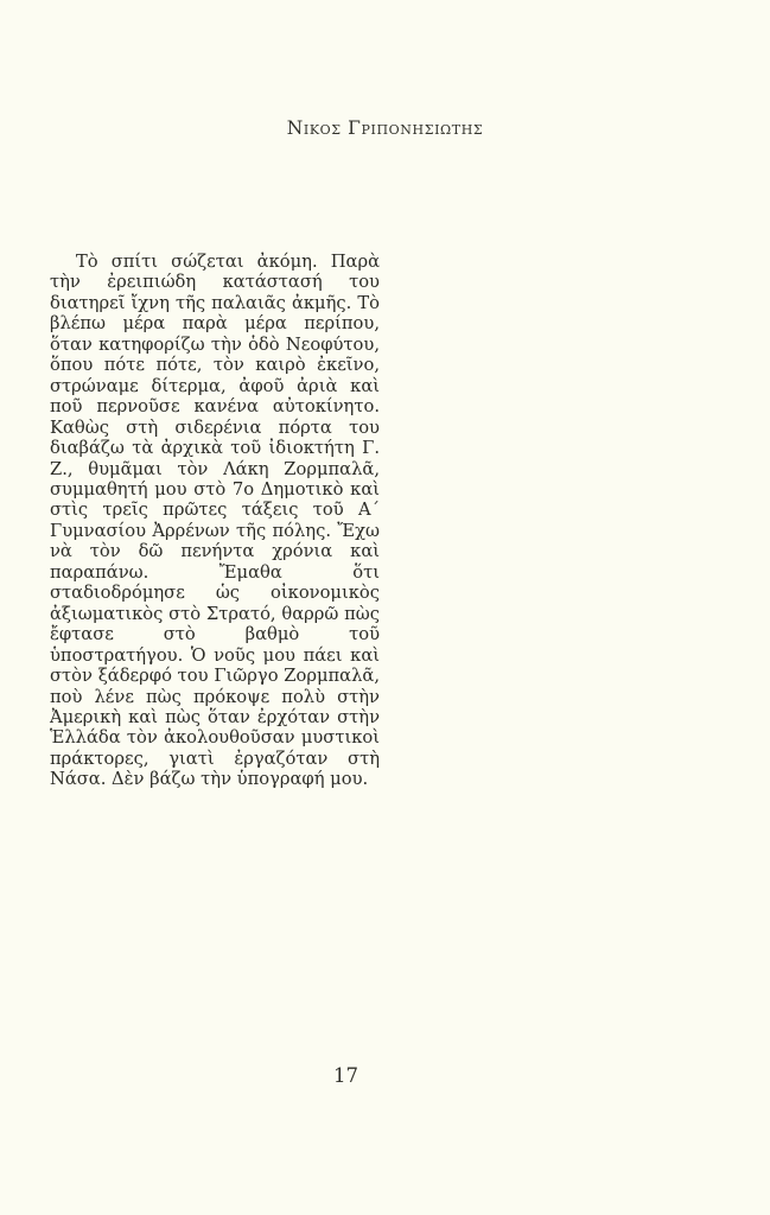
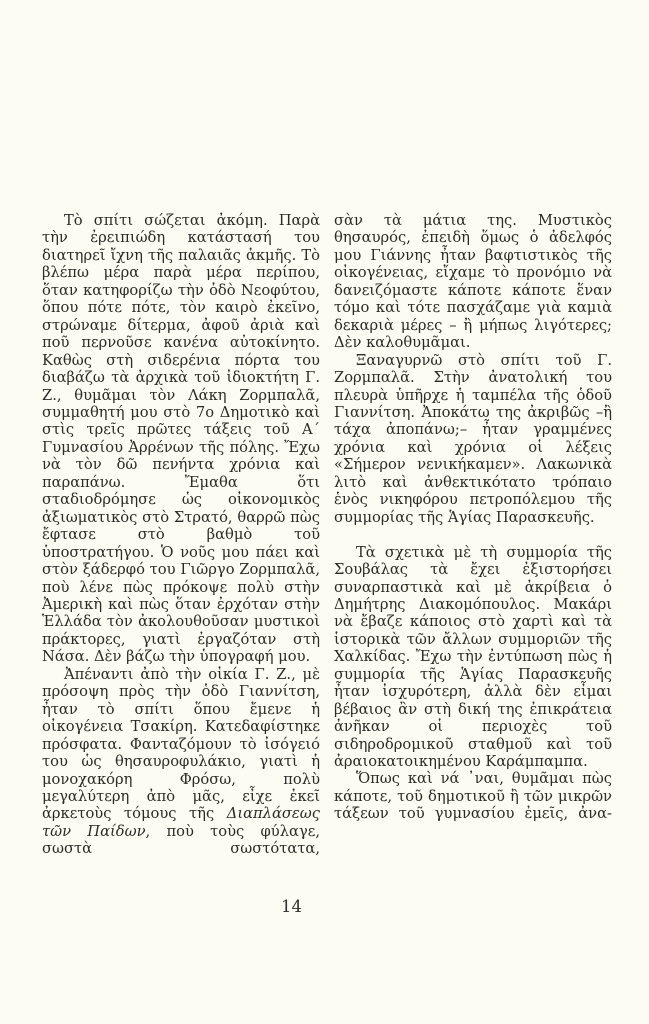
- Νικος Γριπονησιωτης
  Τὸ σπίτι σώζεται ἀκόμη. Παρὰ τὴν ἐρειπιώδη κατάστασή του διατηρεῖ ἴχνη τῆς παλαιᾶς ἀκμῆς. Τὸ βλέπω μέρα παρὰ μέρα περίπου, ὅταν κατηφορίζω τὴν ὁδὸ Νεοφύτου, ὅπου πότε πότε, τὸν καιρὸ ἐκεῖνο, στρώναμε δίτερμα, ἀφοῦ ἀριὰ καὶ ποῦ περνοῦσε κανένα αὐτοκίνητο. Καθὼς στὴ σιδερένια πόρτα του διαβάζω τὰ ἀρχικὰ τοῦ ἰδιοκτήτη Γ. Ζ., θυμᾶμαι τὸν Λάκη Ζορμπαλᾶ, συμμαθητή μου στὸ 7ο Δημοτικὸ καὶ στὶς τρεῖς πρῶτες τάξεις τοῦ Α´ Γυμνασίου Ἀρρένων τῆς πόλης. Ἔχω νὰ τὸν δῶ πενήντα χρόνια καὶ παραπάνω. Ἔμαθα ὅτι σταδιοδρόμησε ὡς οἰκονομικὸς ἀξιωματικὸς στὸ Στρατό, θαρρῶ πὼς ἔφτασε στὸ βαθμὸ τοῦ ὑποστρατήγου. Ὁ νοῦς μου πάει καὶ στὸν ξάδερφό του Γιῶργο Ζορμπαλᾶ, ποὺ λένε πὼς πρόκοψε πολὺ στὴν Ἀμερικὴ καὶ πὼς ὅταν ἐρχόταν στὴν Ἑλλάδα τὸν ἀκολουθοῦσαν μυστικοὶ πράκτορες, γιατὶ ἐργαζόταν στὴ Νάσα. Δὲν βάζω τὴν ὑπογραφή μου.
+ Ἀπέναντι ἀπὸ τὴν οἰκία Γ. Ζ., μὲ πρόσοψη πρὸς τὴν ὁδὸ Γιαννίτση, ἦταν τὸ σπίτι ὅπου ἔμενε ἡ οἰκογένεια Τσακίρη. Κατεδαφίστηκε πρόσφατα. Φανταζόμουν τὸ ἰσόγειό του ὡς θησαυροφυλάκιο, γιατὶ ἡ μονοχακόρη Φρόσω, πολὺ μεγαλύτερη ἀπὸ μᾶς, εἶχε ἐκεῖ ἀρκετοὺς τόμους τῆς Διαπλάσεως τῶν Παίδων, ποὺ τοὺς φύλαγε, σωστὰ σωστότατα,
+ σὰν τὰ μάτια της. Μυστικὸς θησαυρός, ἐπειδὴ ὅμως ὁ ἀδελφός μου Γιάννης ἦταν βαφτιστικὸς τῆς οἰκογένειας, εἴχαμε τὸ προνόμιο νὰ δανειζόμαστε κάποτε κάποτε ἕναν τόμο καὶ τότε πασχάζαμε γιὰ καμιὰ δεκαριὰ μέρες – ἢ μήπως λιγότερες; Δὲν καλοθυμᾶμαι.
+ Ξαναγυρνῶ στὸ σπίτι τοῦ Γ. Ζορμπαλᾶ. Στὴν ἀνατολική του πλευρὰ ὑπῆρχε ἡ ταμπέλα τῆς ὁδοῦ Γιαννίτση. Ἀποκάτω της ἀκριβῶς –ἢ τάχα ἀποπάνω;– ἦταν γραμμένες χρόνια καὶ χρόνια οἱ λέξεις «Σήμερον νενικήκαμεν». Λακωνικὰ λιτὸ καὶ ἀνθεκτικότατο τρόπαιο ἑνὸς νικηφόρου πετροπόλεμου τῆς συμμορίας τῆς Ἁγίας Παρασκευῆς.
+ Τὰ σχετικὰ μὲ τὴ συμμορία τῆς Σουβάλας τὰ ἔχει ἐξιστορήσει συναρπαστικὰ καὶ μὲ ἀκρίβεια ὁ Δημήτρης Διακομόπουλος. Μακάρι νὰ ἔβαζε κάποιος στὸ χαρτὶ καὶ τὰ ἱστορικὰ τῶν ἄλλων συμμοριῶν τῆς Χαλκίδας. Ἔχω τὴν ἐντύπωση πὼς ἡ συμμορία τῆς Ἁγίας Παρασκευῆς ἦταν ἰσχυρότερη, ἀλλὰ δὲν εἶμαι βέβαιος ἂν στὴ δική της ἐπικράτεια ἀνῆκαν οἱ περιοχὲς τοῦ σιδηροδρομικοῦ σταθμοῦ καὶ τοῦ ἀραιοκατοικημένου Καράμπαμπα.
+ Ὅπως καὶ νά ᾿ναι, θυμᾶμαι πὼς κάποτε, τοῦ δημοτικοῦ ἢ τῶν μικρῶν τάξεων τοῦ γυμνασίου ἐμεῖς, ἀνα-
- 17
+ 14
